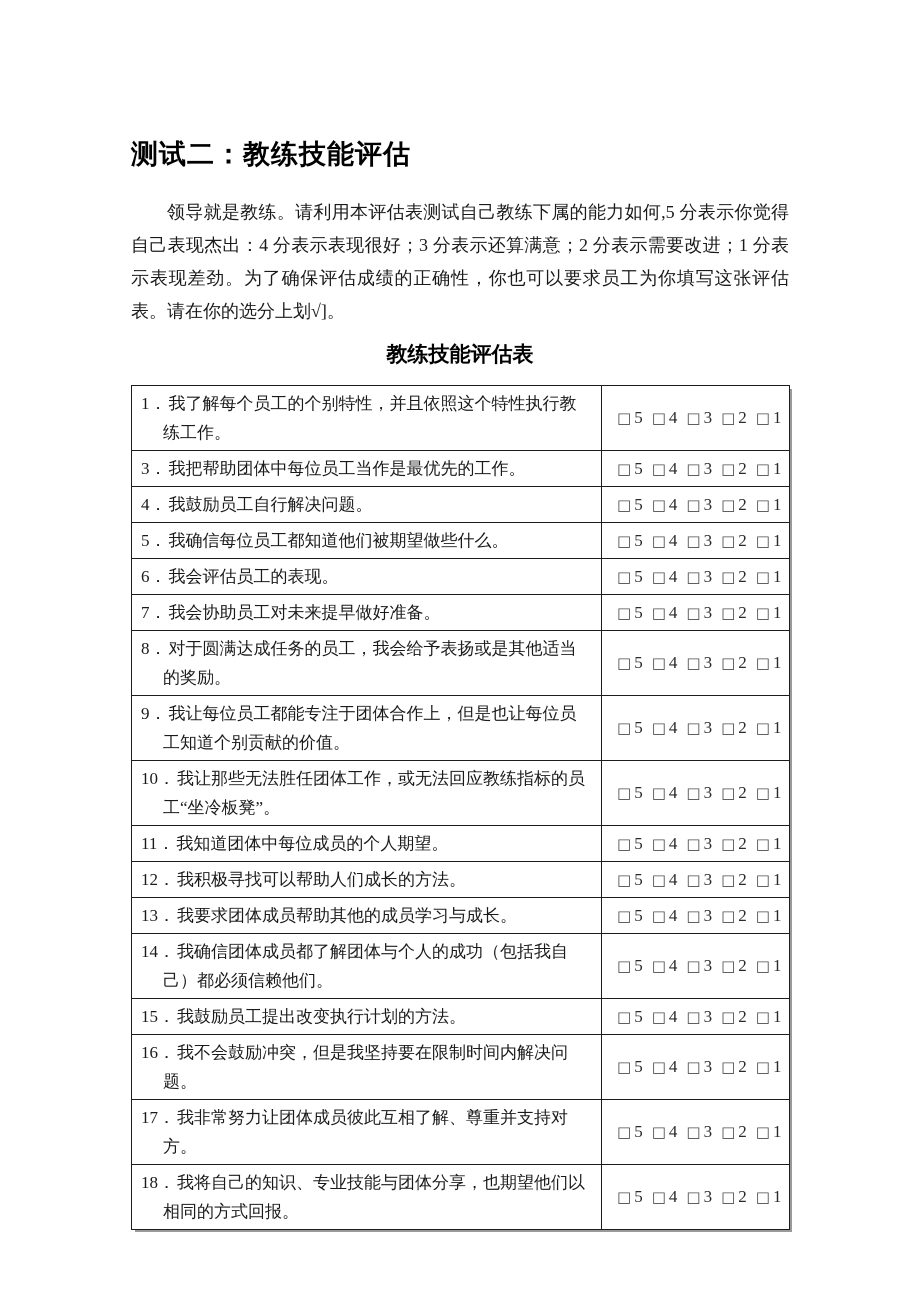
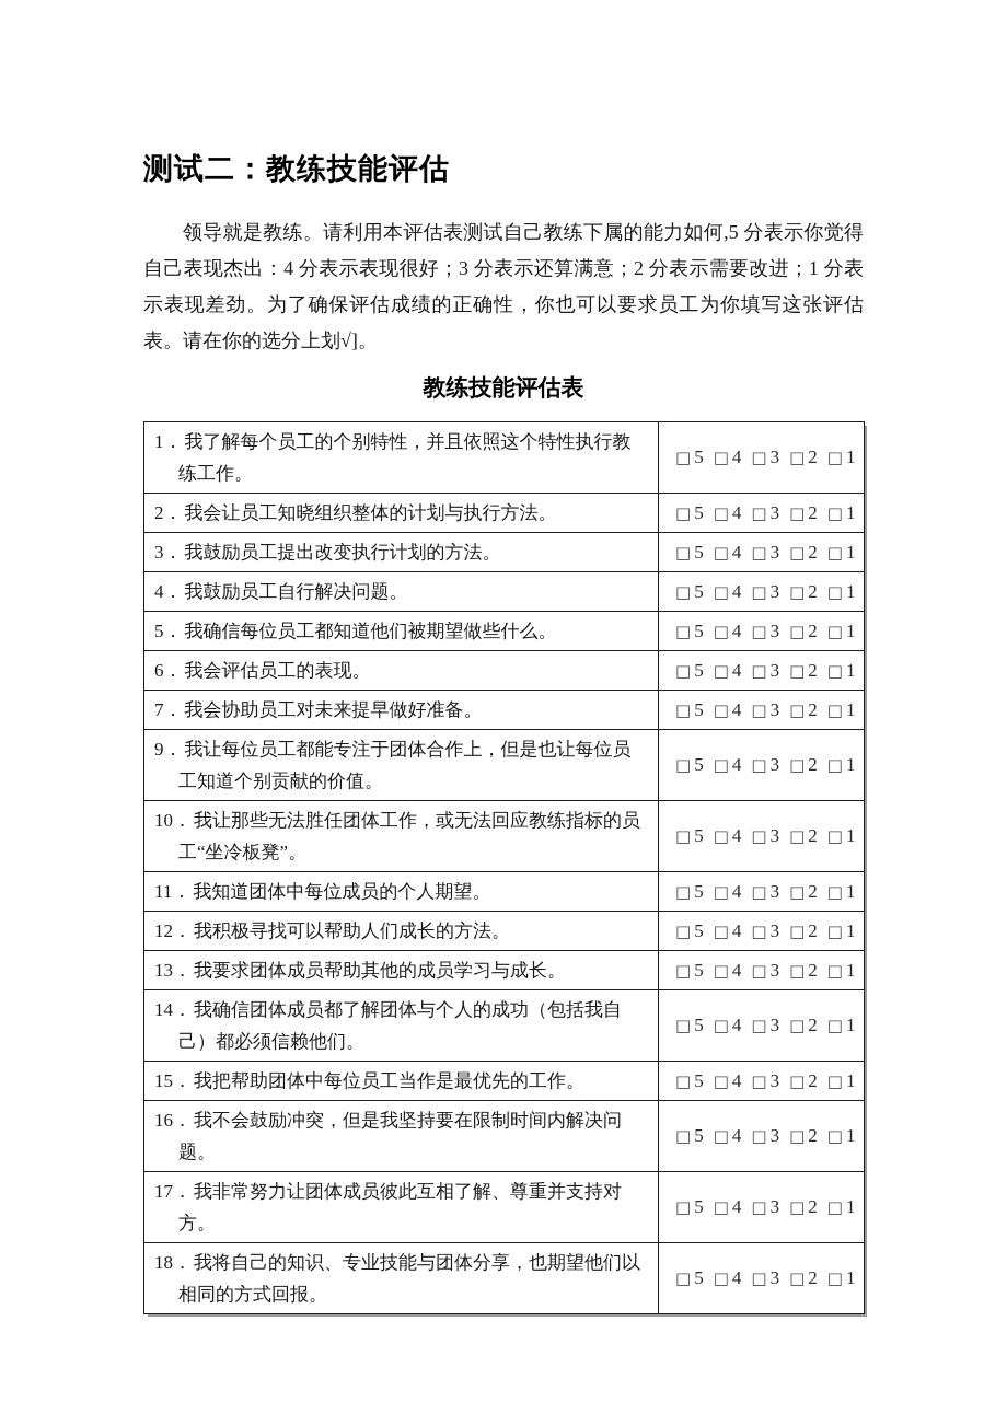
  测试二：教练技能评估
  领导就是教练。请利用本评估表测试自己教练下属的能力如何,5 分表示你觉得自己表现杰出：4 分表示表现很好；3 分表示还算满意；2 分表示需要改进；1 分表示表现差劲。为了确保评估成绩的正确性，你也可以要求员工为你填写这张评估表。请在你的选分上划√]。
  教练技能评估表
  1．我了解每个员工的个别特性，并且依照这个特性执行教练工作。	□ 5 □ 4 □ 3 □ 2 □ 1
+ 2．我会让员工知晓组织整体的计划与执行方法。	□ 5 □ 4 □ 3 □ 2 □ 1
- 3．我把帮助团体中每位员工当作是最优先的工作。	□ 5 □ 4 □ 3 □ 2 □ 1
+ 3．我鼓励员工提出改变执行计划的方法。	□ 5 □ 4 □ 3 □ 2 □ 1
  4．我鼓励员工自行解决问题。	□ 5 □ 4 □ 3 □ 2 □ 1
  5．我确信每位员工都知道他们被期望做些什么。	□ 5 □ 4 □ 3 □ 2 □ 1
  6．我会评估员工的表现。	□ 5 □ 4 □ 3 □ 2 □ 1
  7．我会协助员工对未来提早做好准备。	□ 5 □ 4 □ 3 □ 2 □ 1
- 8．对于圆满达成任务的员工，我会给予表扬或是其他适当的奖励。	□ 5 □ 4 □ 3 □ 2 □ 1
  9．我让每位员工都能专注于团体合作上，但是也让每位员工知道个别贡献的价值。	□ 5 □ 4 □ 3 □ 2 □ 1
  10．我让那些无法胜任团体工作，或无法回应教练指标的员工“坐冷板凳”。	□ 5 □ 4 □ 3 □ 2 □ 1
  11．我知道团体中每位成员的个人期望。	□ 5 □ 4 □ 3 □ 2 □ 1
  12．我积极寻找可以帮助人们成长的方法。	□ 5 □ 4 □ 3 □ 2 □ 1
  13．我要求团体成员帮助其他的成员学习与成长。	□ 5 □ 4 □ 3 □ 2 □ 1
  14．我确信团体成员都了解团体与个人的成功（包括我自己）都必须信赖他们。	□ 5 □ 4 □ 3 □ 2 □ 1
- 15．我鼓励员工提出改变执行计划的方法。	□ 5 □ 4 □ 3 □ 2 □ 1
+ 15．我把帮助团体中每位员工当作是最优先的工作。	□ 5 □ 4 □ 3 □ 2 □ 1
  16．我不会鼓励冲突，但是我坚持要在限制时间内解决问题。	□ 5 □ 4 □ 3 □ 2 □ 1
  17．我非常努力让团体成员彼此互相了解、尊重并支持对方。	□ 5 □ 4 □ 3 □ 2 □ 1
  18．我将自己的知识、专业技能与团体分享，也期望他们以相同的方式回报。	□ 5 □ 4 □ 3 □ 2 □ 1
